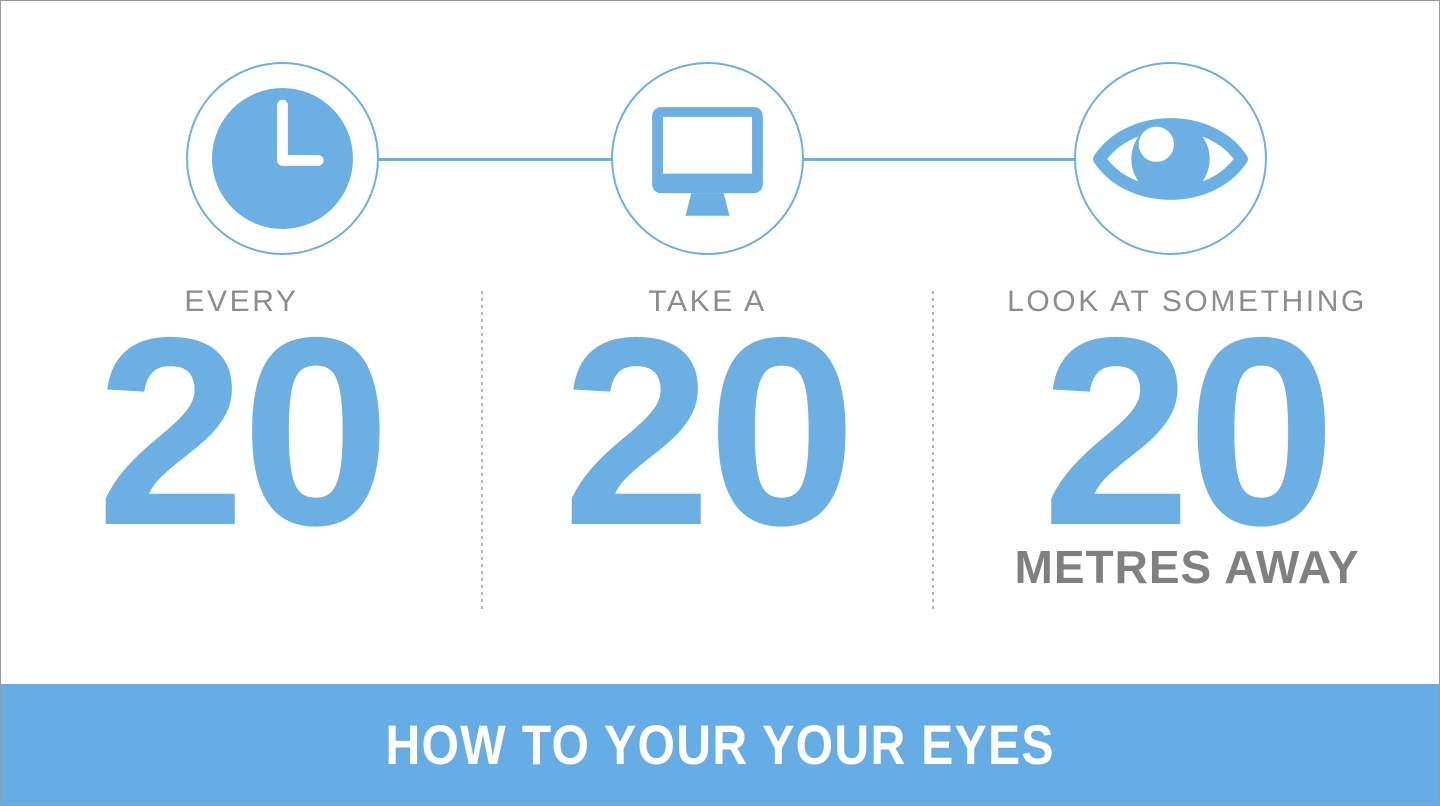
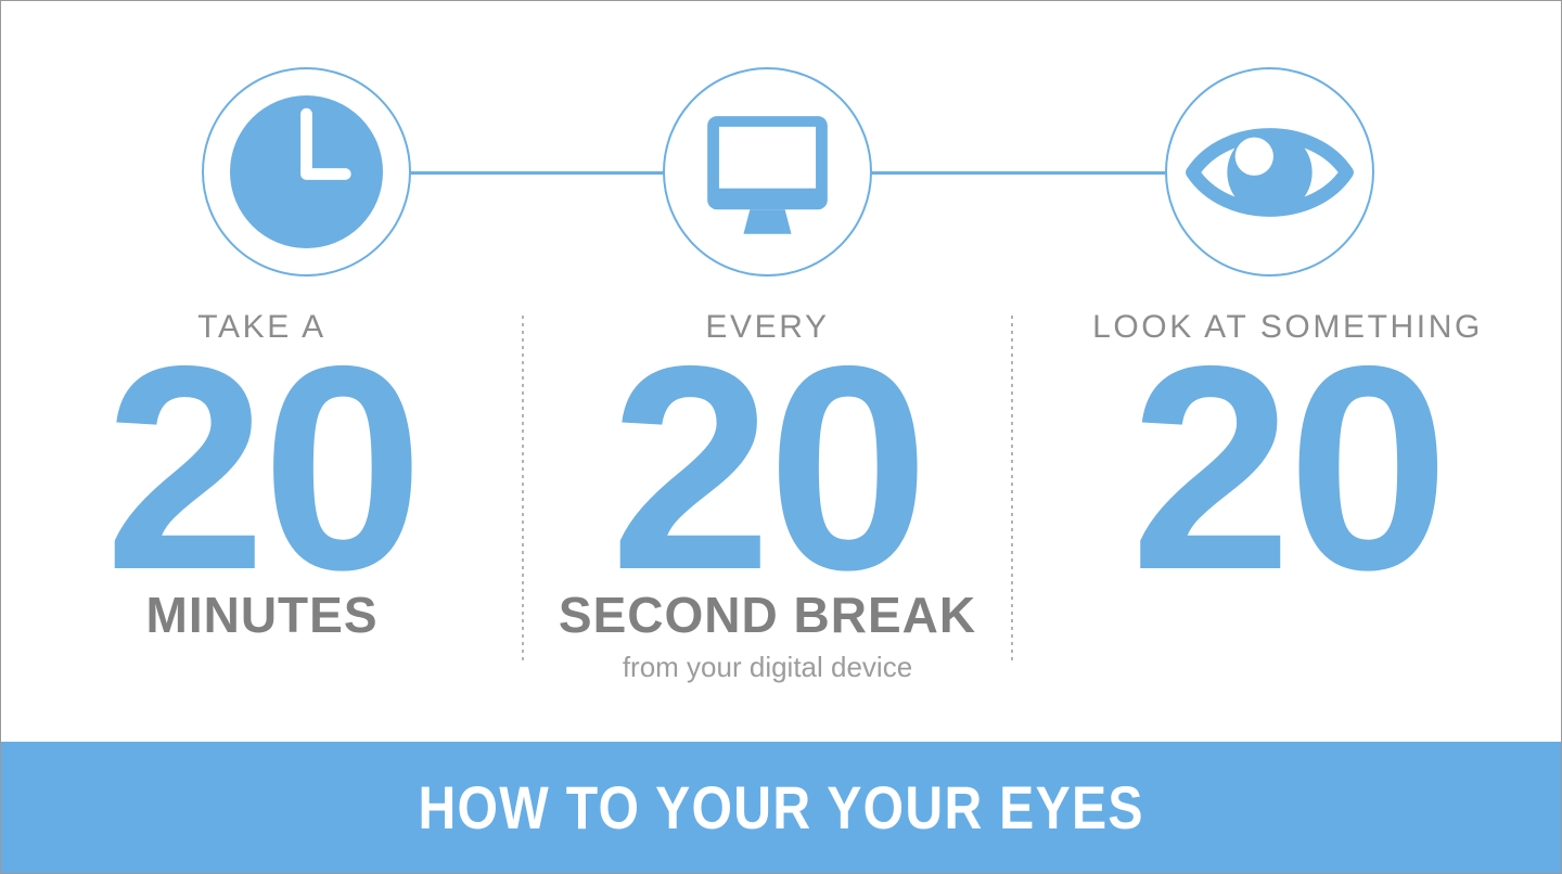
- EVERY
+ TAKE A
  20
+ MINUTES
- TAKE A
+ EVERY
  20
+ SECOND BREAK
+ from your digital device
  LOOK AT SOMETHING
  20
- METRES AWAY
  HOW TO YOUR YOUR EYES
